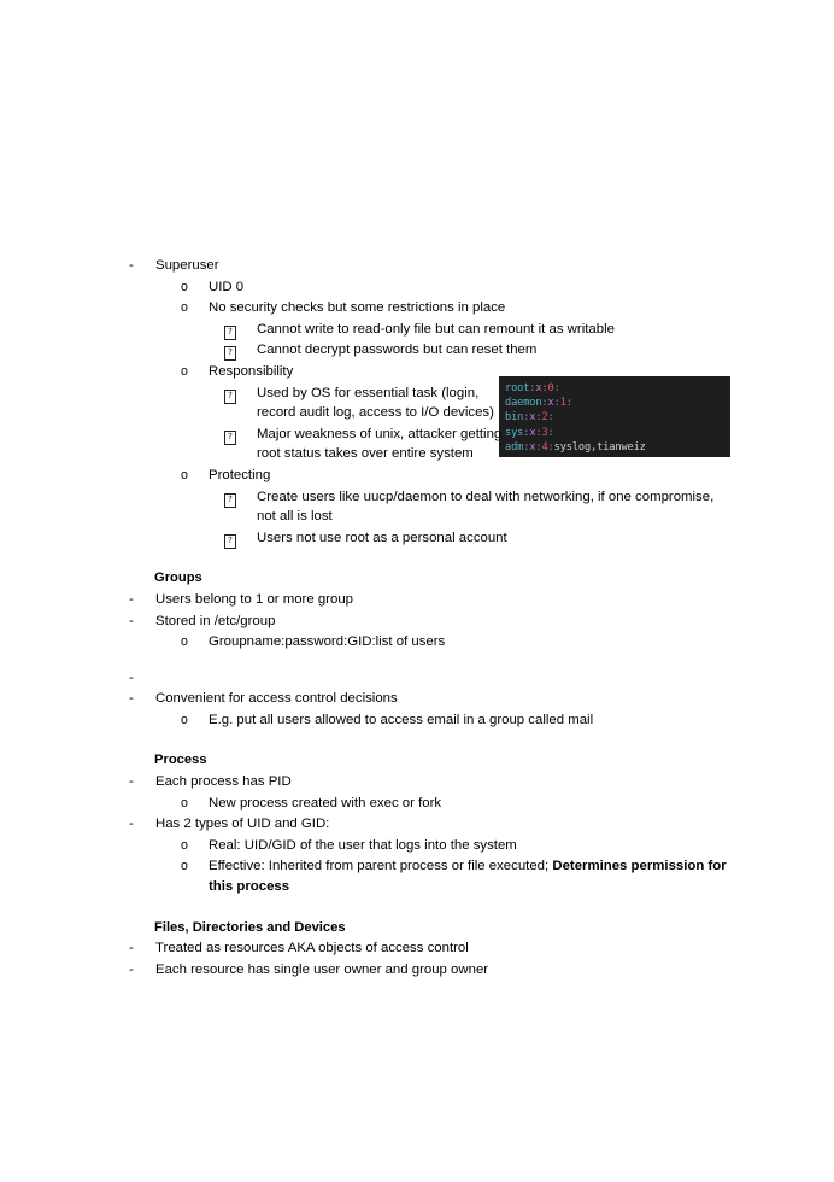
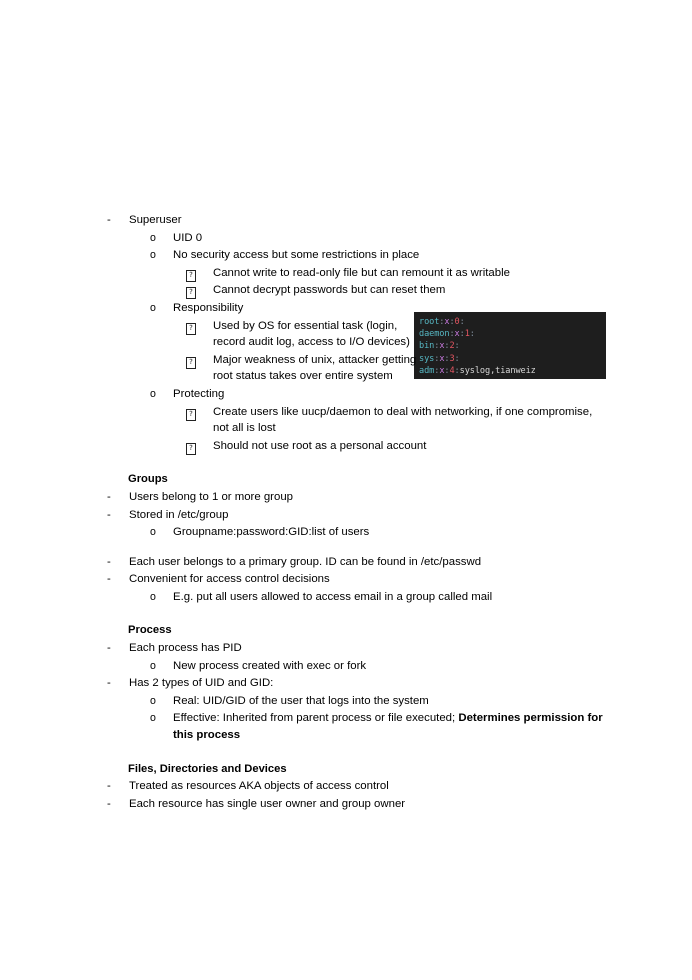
  root:x:0:
  daemon:x:1:
  bin:x:2:
  sys:x:3:
  adm:x:4:syslog,tianweiz
  -
  Superuser
  o
  UID 0
  o
- No security checks but some restrictions in place
+ No security access but some restrictions in place
  ?
  Cannot write to read-only file but can remount it as writable
  ?
  Cannot decrypt passwords but can reset them
  o
  Responsibility
  ?
  Used by OS for essential task (login, record audit log, access to I/O devices)
  ?
  Major weakness of unix, attacker getting root status takes over entire system
  o
  Protecting
  ?
  Create users like uucp/daemon to deal with networking, if one compromise, not all is lost
  ?
- Users not use root as a personal account
+ Should not use root as a personal account
  Groups
  -
  Users belong to 1 or more group
  -
  Stored in /etc/group
  o
  Groupname:password:GID:list of users
  -
+ Each user belongs to a primary group. ID can be found in /etc/passwd
  -
  Convenient for access control decisions
  o
  E.g. put all users allowed to access email in a group called mail
  Process
  -
  Each process has PID
  o
  New process created with exec or fork
  -
  Has 2 types of UID and GID:
  o
  Real: UID/GID of the user that logs into the system
  o
  Effective: Inherited from parent process or file executed; Determines permission for this process
  Files, Directories and Devices
  -
  Treated as resources AKA objects of access control
  -
  Each resource has single user owner and group owner
